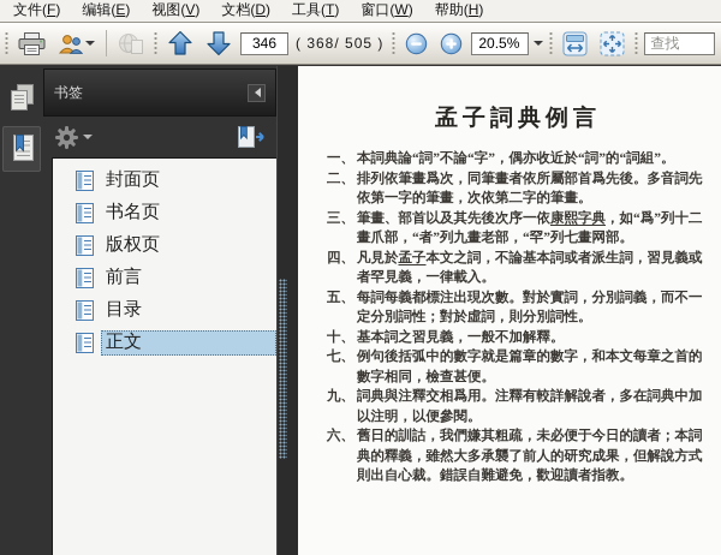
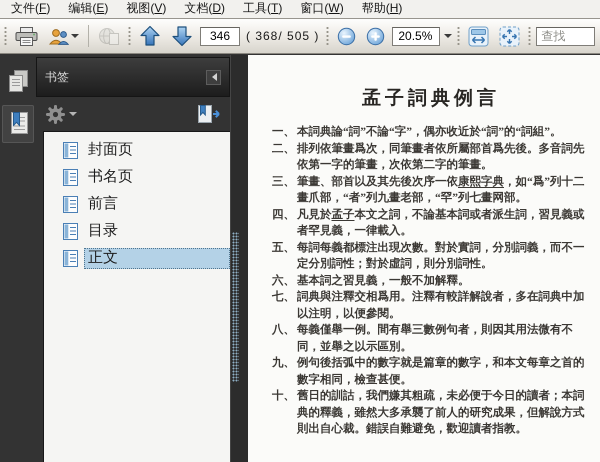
  文件(F)
  编辑(E)
  视图(V)
  文档(D)
  工具(T)
  窗口(W)
  帮助(H)
  346
  ( 368/ 505 )
  20.5%
  查找
  书签
  封面页
  书名页
- 版权页
  前言
  目录
  正文
  孟子詞典例言
  一、
  本詞典論“詞”不論“字”，偶亦收近於“詞”的“詞組”。
  二、
  排列依筆畫爲次，同筆畫者依所屬部首爲先後。多音詞先依第一字的筆畫，次依第二字的筆畫。
  三、
  筆畫、部首以及其先後次序一依康熙字典，如“爲”列十二畫爪部，“者”列九畫老部，“罕”列七畫网部。
  四、
  凡見於孟子本文之詞，不論基本詞或者派生詞，習見義或者罕見義，一律載入。
  五、
  每詞每義都標注出現次數。對於實詞，分別詞義，而不一定分別詞性；對於虛詞，則分別詞性。
- 十、
+ 六、
  基本詞之習見義，一般不加解釋。
  七、
- 例句後括弧中的數字就是篇章的數字，和本文每章之首的數字相同，檢查甚便。
+ 詞典與注釋交相爲用。注釋有較詳解說者，多在詞典中加以注明，以便參閱。
+ 八、
+ 每義僅舉一例。間有舉三數例句者，則因其用法微有不同，並舉之以示區別。
  九、
- 詞典與注釋交相爲用。注釋有較詳解說者，多在詞典中加以注明，以便參閱。
+ 例句後括弧中的數字就是篇章的數字，和本文每章之首的數字相同，檢查甚便。
- 六、
+ 十、
  舊日的訓詁，我們嫌其粗疏，未必便于今日的讀者；本詞典的釋義，雖然大多承襲了前人的研究成果，但解說方式則出自心裁。錯誤自難避免，歡迎讀者指教。
